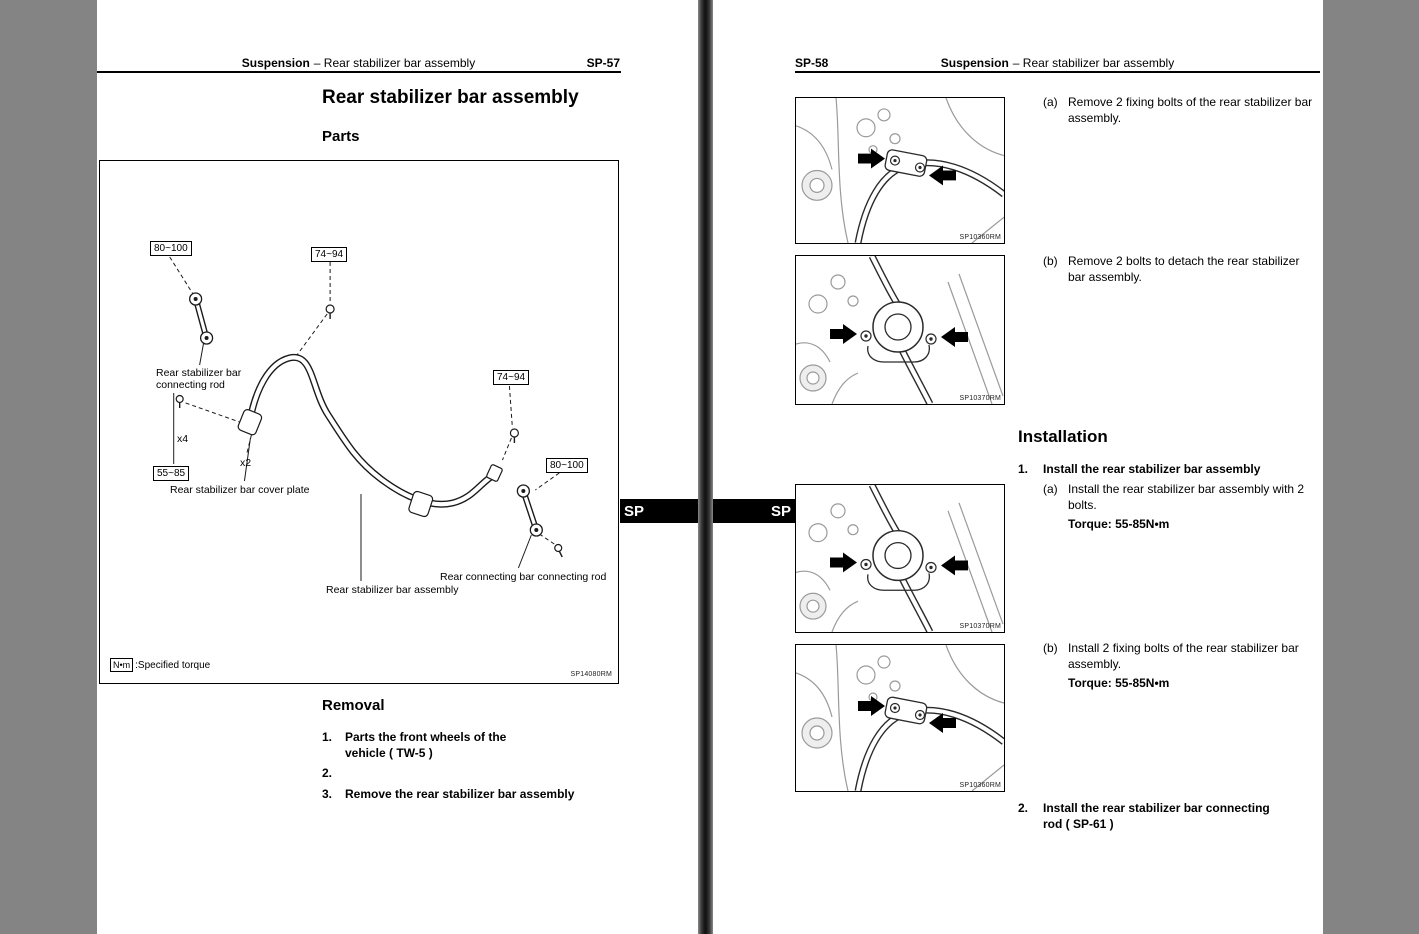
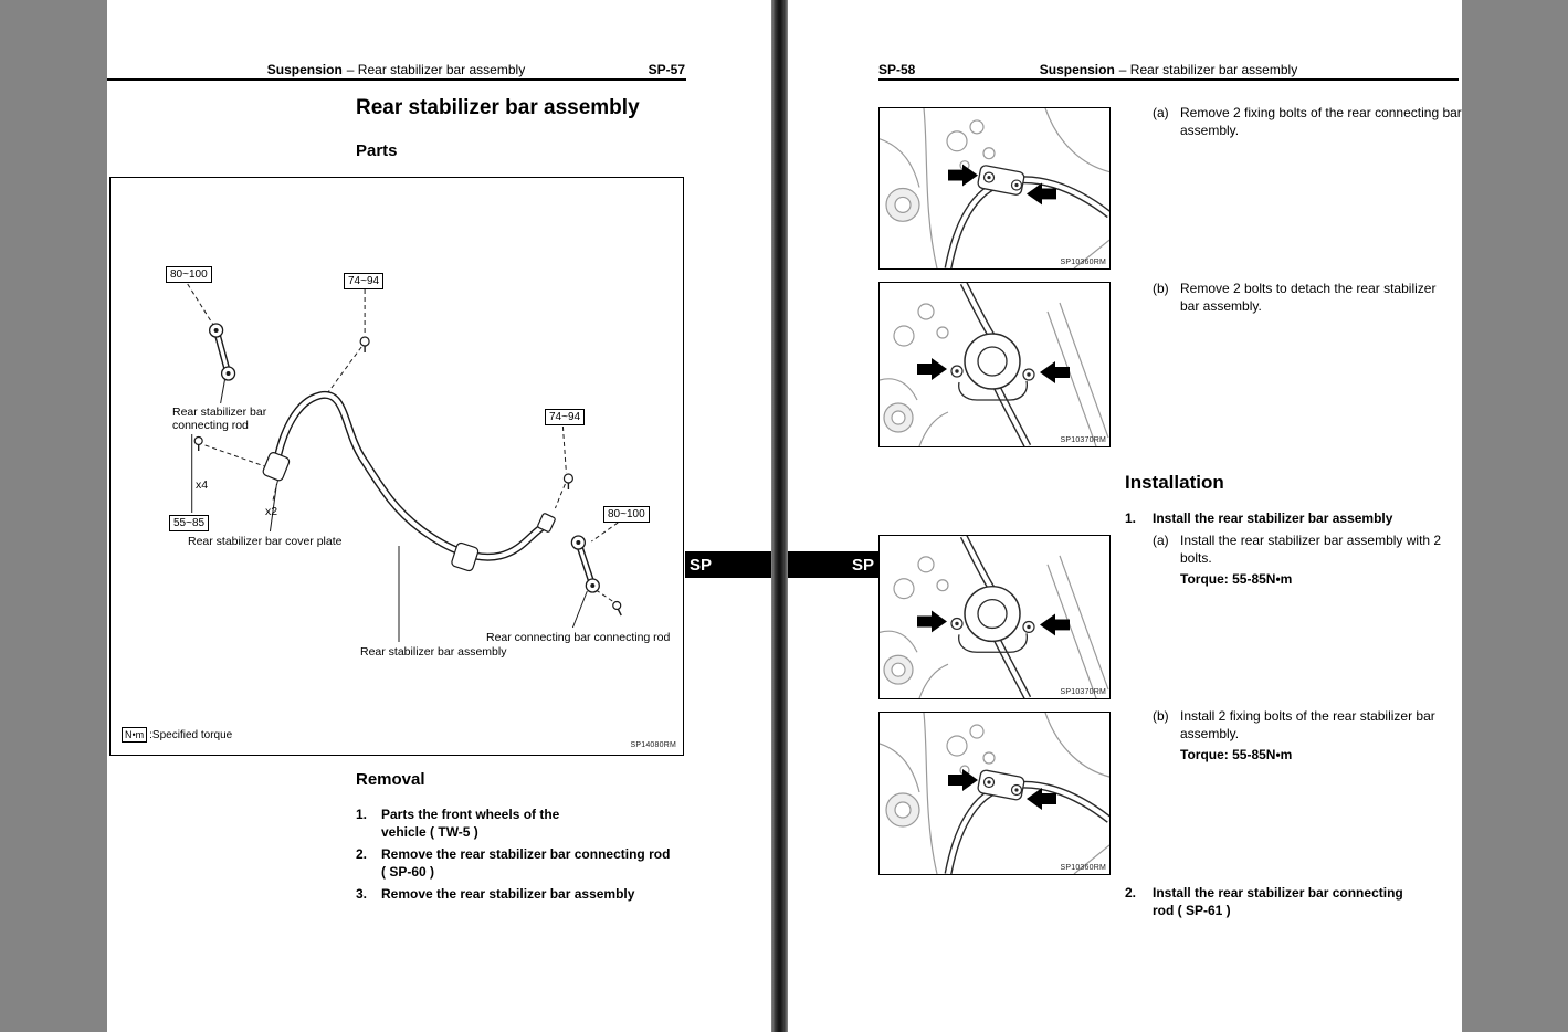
  Suspension – Rear stabilizer bar assembly
  SP-57
  Rear stabilizer bar assembly
  Parts
  80~100
  74~94
  74~94
  80~100
  55~85
  Rear stabilizer bar
  connecting rod
  x4
  x2
  Rear stabilizer bar cover plate
  Rear stabilizer bar assembly
  Rear connecting bar connecting rod
  N•m
  :Specified torque
  Removal
  1.
  Parts the front wheels of the
  vehicle ( TW-5 )
  2.
+ Remove the rear stabilizer bar connecting rod
+ ( SP-60 )
  3.
  Remove the rear stabilizer bar assembly
  SP
  SP-58
  Suspension – Rear stabilizer bar assembly
  (a)
- Remove 2 fixing bolts of the rear stabilizer bar
+ Remove 2 fixing bolts of the rear connecting bar
  assembly.
  (b)
  Remove 2 bolts to detach the rear stabilizer
  bar assembly.
  Installation
  1.
  Install the rear stabilizer bar assembly
  (a)
  Install the rear stabilizer bar assembly with 2
  bolts.
  Torque: 55-85N•m
  (b)
  Install 2 fixing bolts of the rear stabilizer bar
  assembly.
  Torque: 55-85N•m
  2.
  Install the rear stabilizer bar connecting
  rod ( SP-61 )
  SP
